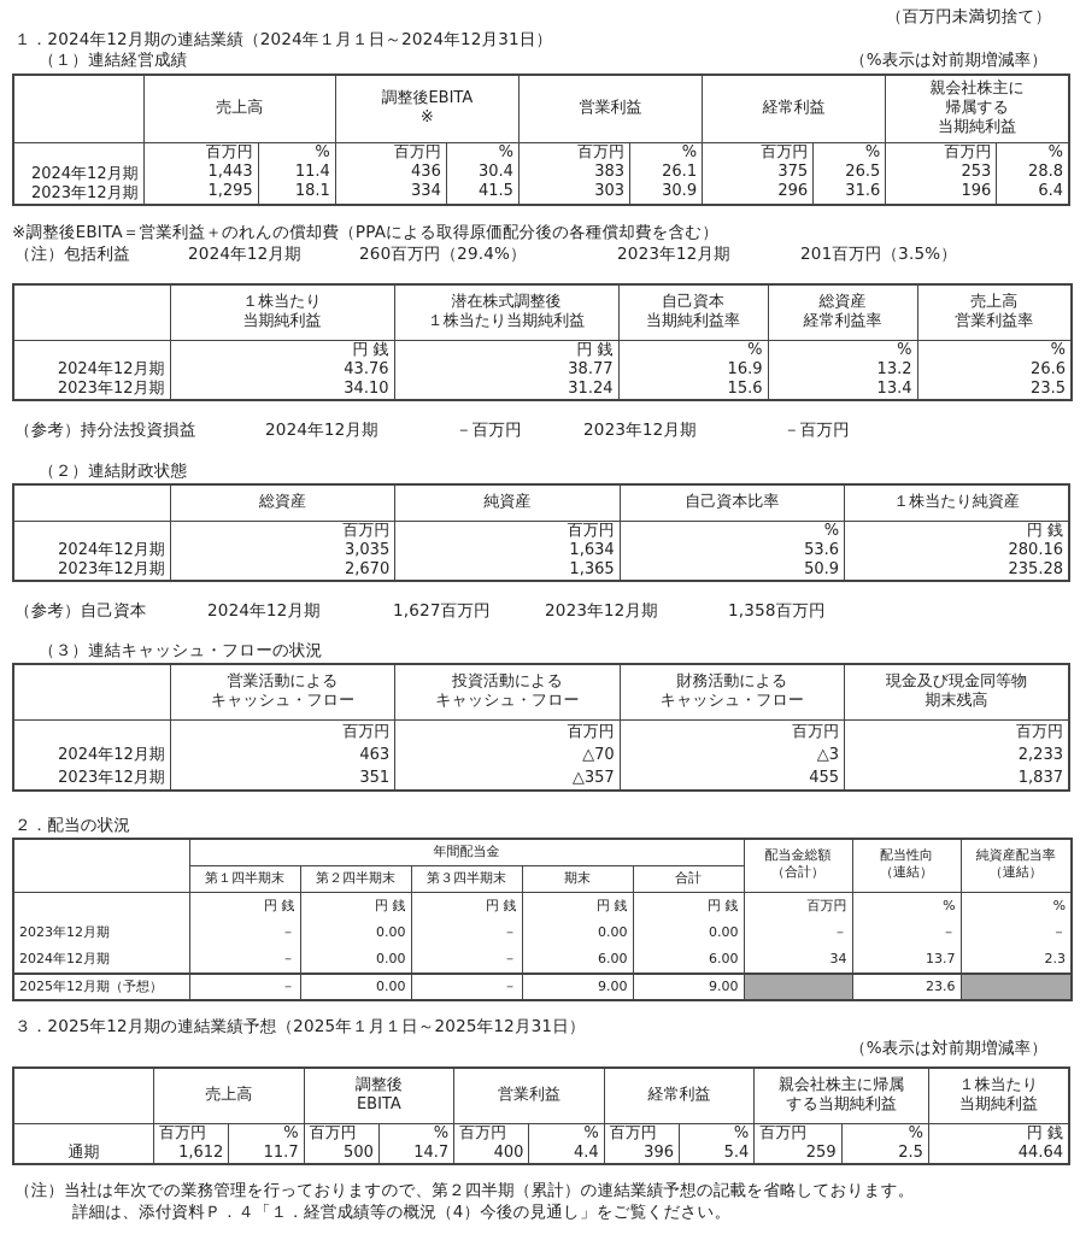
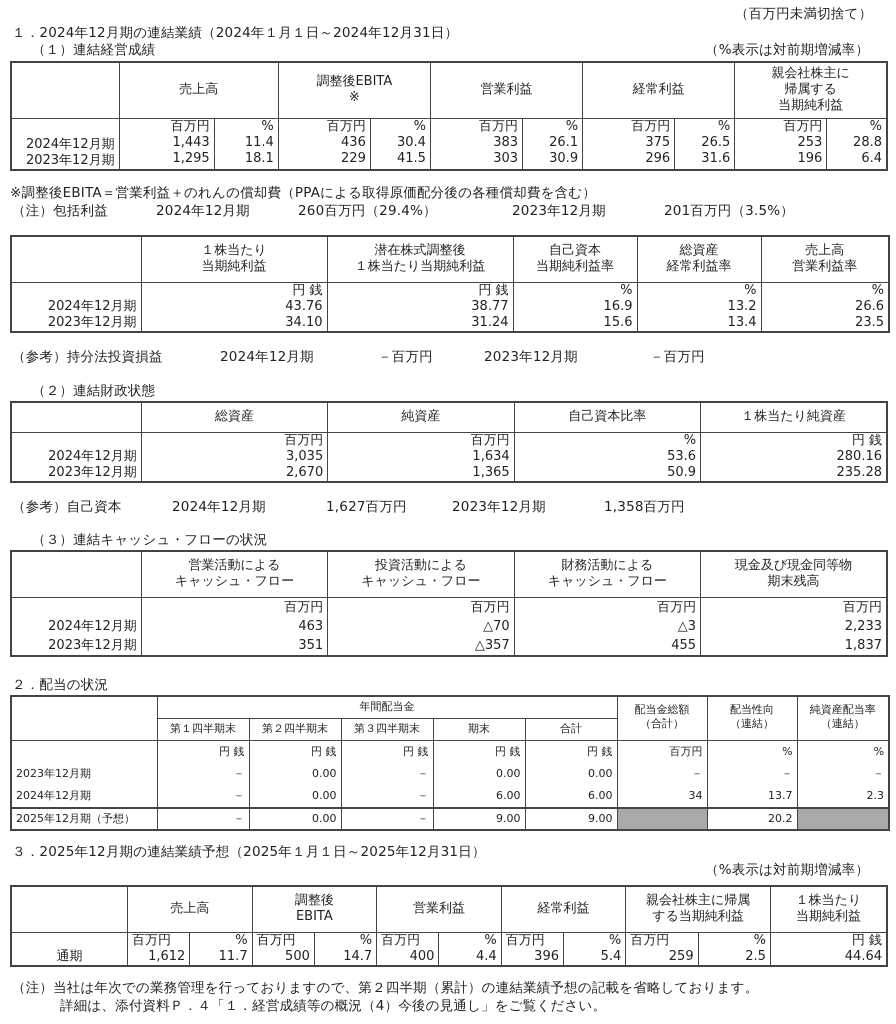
  （百万円未満切捨て）
  １．2024年12月期の連結業績（2024年１月１日～2024年12月31日）
  （１）連結経営成績
  （%表示は対前期増減率）
  	売上高	調整後EBITA※	営業利益	経常利益	親会社株主に帰属する当期純利益
- 2024年12月期 2023年12月期	百万円1,4431,295	%11.418.1	百万円436334	%30.441.5	百万円383303	%26.130.9	百万円375296	%26.531.6	百万円253196	%28.86.4
+ 2024年12月期 2023年12月期	百万円1,4431,295	%11.418.1	百万円436229	%30.441.5	百万円383303	%26.130.9	百万円375296	%26.531.6	百万円253196	%28.86.4
  ※調整後EBITA＝営業利益＋のれんの償却費（PPAによる取得原価配分後の各種償却費を含む）
  （注）包括利益
  2024年12月期
  260百万円（29.4%）
  2023年12月期
  201百万円（3.5%）
  	１株当たり当期純利益	潜在株式調整後１株当たり当期純利益	自己資本当期純利益率	総資産経常利益率	売上高営業利益率
  2024年12月期2023年12月期	円 銭43.7634.10	円 銭38.7731.24	%16.915.6	%13.213.4	%26.623.5
  （参考）持分法投資損益
  2024年12月期
  －百万円
  2023年12月期
  －百万円
  （２）連結財政状態
  	総資産	純資産	自己資本比率	１株当たり純資産
  2024年12月期2023年12月期	百万円3,0352,670	百万円1,6341,365	%53.650.9	円 銭280.16235.28
  （参考）自己資本
  2024年12月期
  1,627百万円
  2023年12月期
  1,358百万円
  （３）連結キャッシュ・フローの状況
  	営業活動によるキャッシュ・フロー	投資活動によるキャッシュ・フロー	財務活動によるキャッシュ・フロー	現金及び現金同等物期末残高
  2024年12月期2023年12月期	百万円463351	百万円△70△357	百万円△3455	百万円2,2331,837
  ２．配当の状況
  	年間配当金	配当金総額（合計）	配当性向（連結）	純資産配当率（連結）
  第１四半期末	第２四半期末	第３四半期末	期末	合計
  2023年12月期2024年12月期	円 銭－－	円 銭0.000.00	円 銭－－	円 銭0.006.00	円 銭0.006.00	百万円－34	%－13.7	%－2.3
- 2025年12月期（予想）	－	0.00	－	9.00	9.00		23.6
+ 2025年12月期（予想）	－	0.00	－	9.00	9.00		20.2
  ３．2025年12月期の連結業績予想（2025年１月１日～2025年12月31日）
  （%表示は対前期増減率）
  	売上高	調整後EBITA	営業利益	経常利益	親会社株主に帰属する当期純利益	１株当たり当期純利益
  通期	百万円1,612	%11.7	百万円500	%14.7	百万円400	%4.4	百万円396	%5.4	百万円259	%2.5	円 銭44.64
  （注）当社は年次での業務管理を行っておりますので、第２四半期（累計）の連結業績予想の記載を省略しております。
  詳細は、添付資料Ｐ．４「１．経営成績等の概況（4）今後の見通し」をご覧ください。
